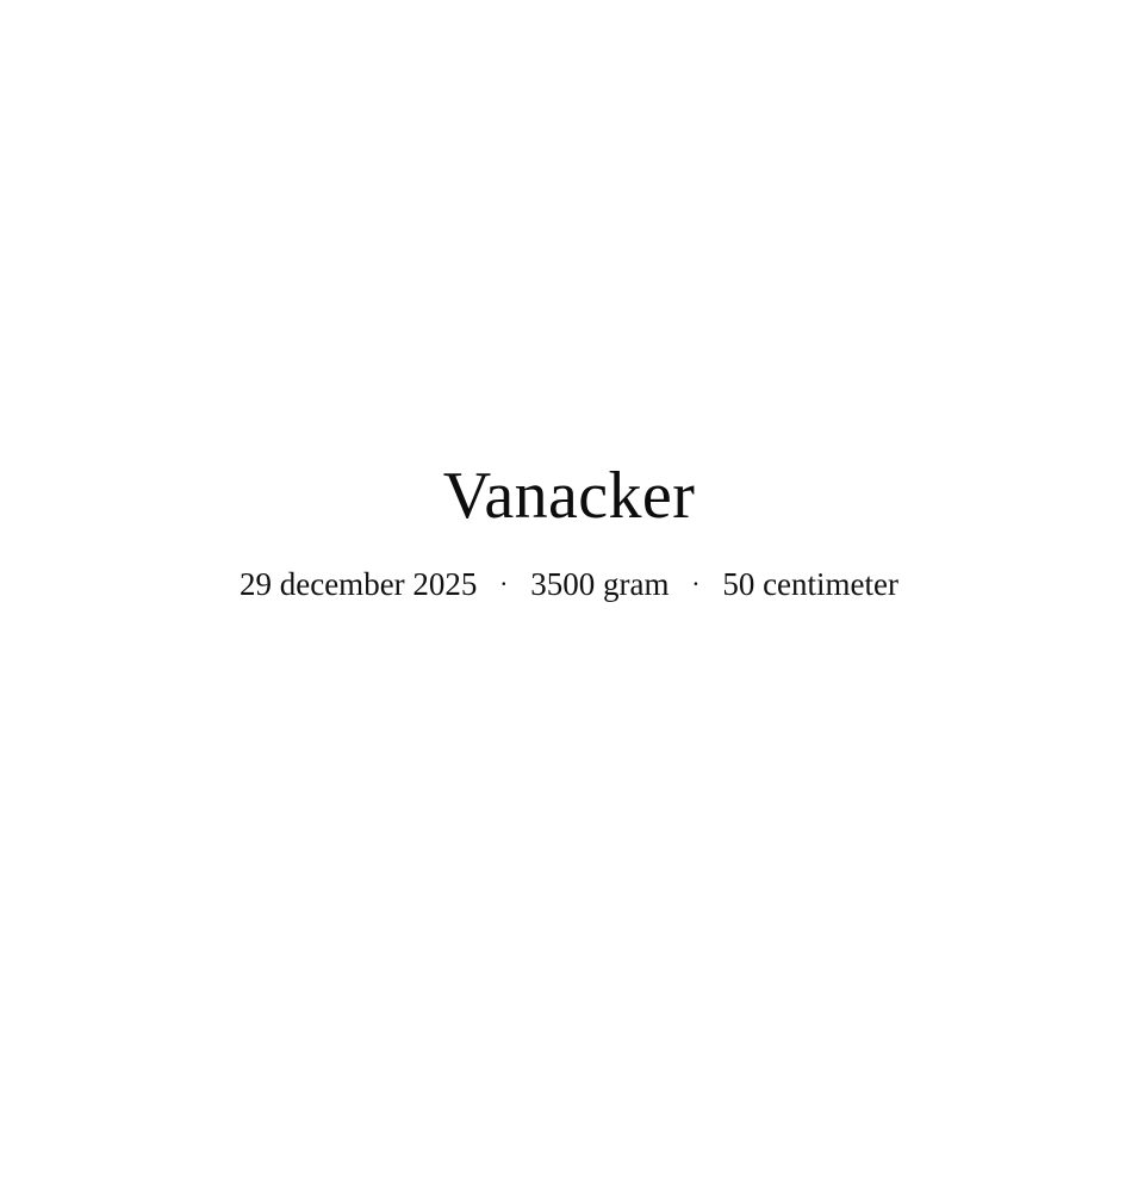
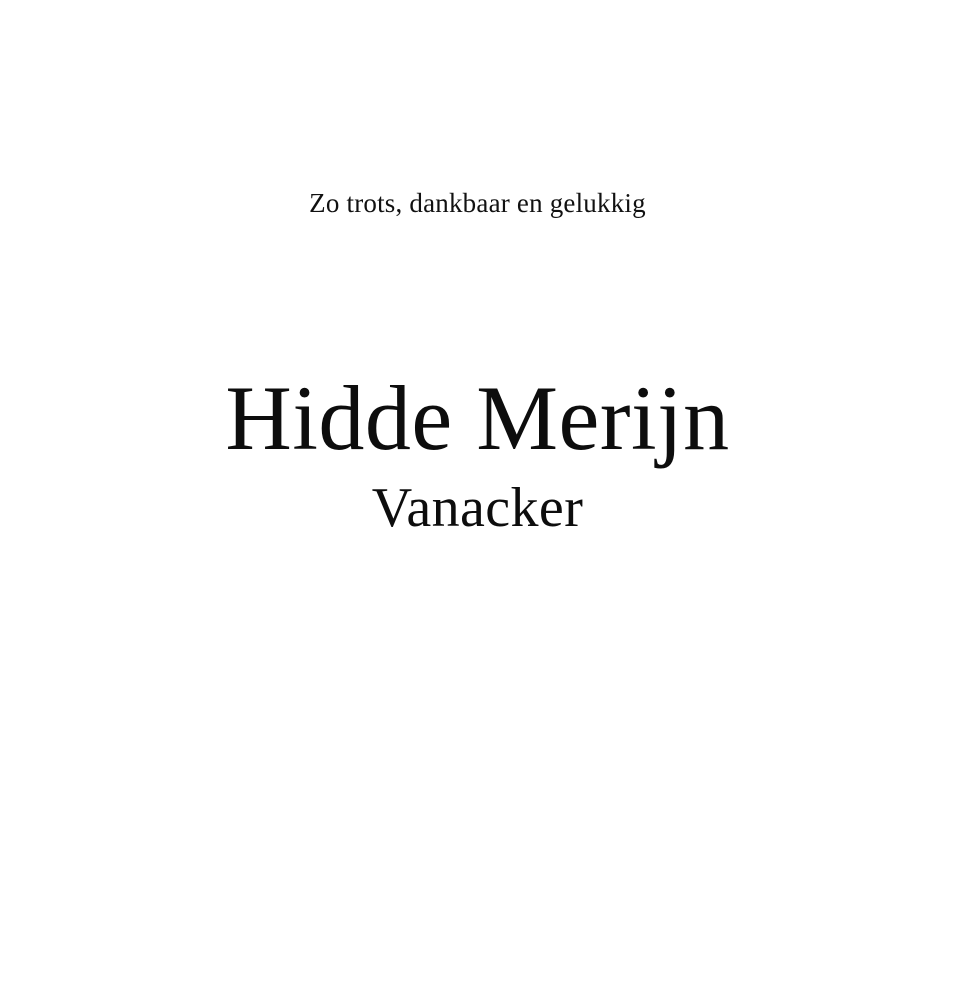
+ Zo trots, dankbaar en gelukkig
+ Hidde Merijn
  Vanacker
- 29 december 2025 · 3500 gram · 50 centimeter
